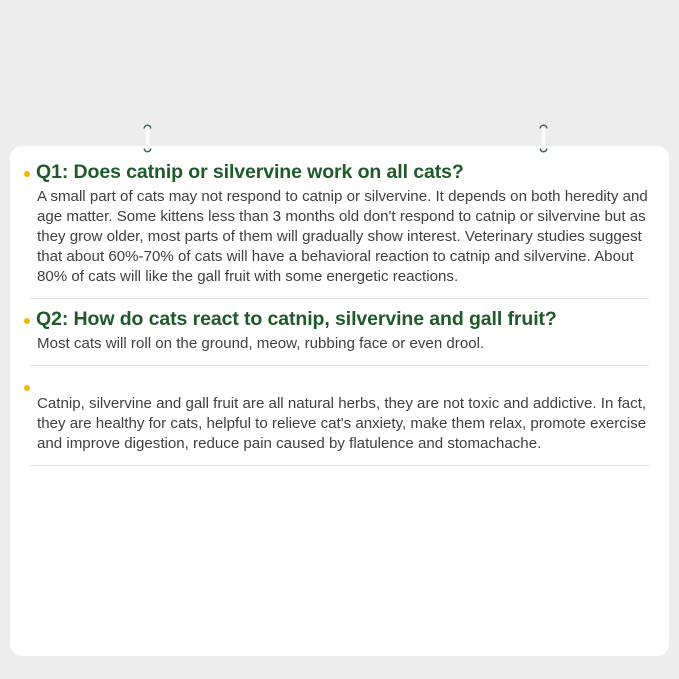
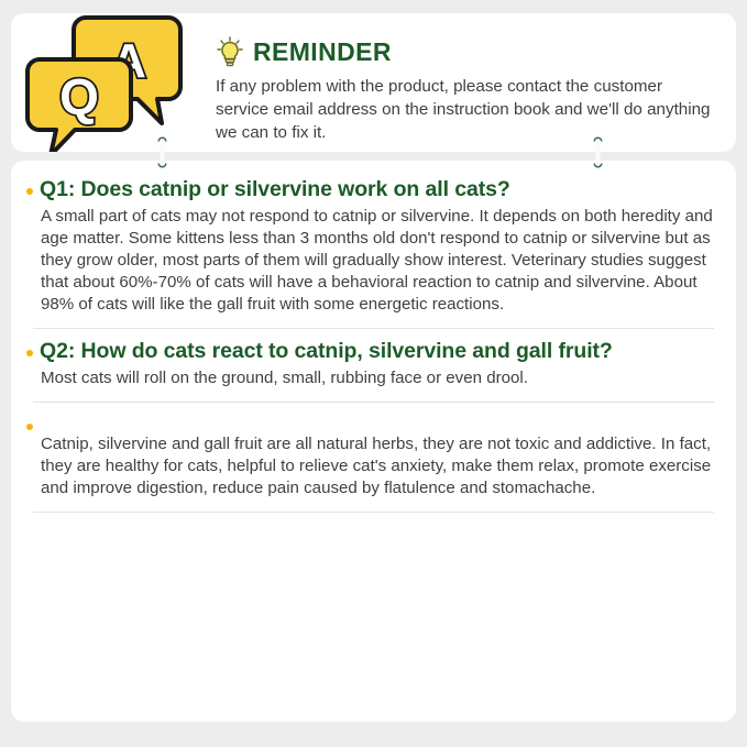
+ A
+ Q
+ REMINDER
+ If any problem with the product, please contact the customer service email address on the instruction book and we'll do anything we can to fix it.
  Q1: Does catnip or silvervine work on all cats?
- A small part of cats may not respond to catnip or silvervine. It depends on both heredity and age matter. Some kittens less than 3 months old don't respond to catnip or silvervine but as they grow older, most parts of them will gradually show interest. Veterinary studies suggest that about 60%-70% of cats will have a behavioral reaction to catnip and silvervine. About 80% of cats will like the gall fruit with some energetic reactions.
+ A small part of cats may not respond to catnip or silvervine. It depends on both heredity and age matter. Some kittens less than 3 months old don't respond to catnip or silvervine but as they grow older, most parts of them will gradually show interest. Veterinary studies suggest that about 60%-70% of cats will have a behavioral reaction to catnip and silvervine. About 98% of cats will like the gall fruit with some energetic reactions.
  Q2: How do cats react to catnip, silvervine and gall fruit?
- Most cats will roll on the ground, meow, rubbing face or even drool.
+ Most cats will roll on the ground, small, rubbing face or even drool.
  Catnip, silvervine and gall fruit are all natural herbs, they are not toxic and addictive. In fact, they are healthy for cats, helpful to relieve cat's anxiety, make them relax, promote exercise and improve digestion, reduce pain caused by flatulence and stomachache.
